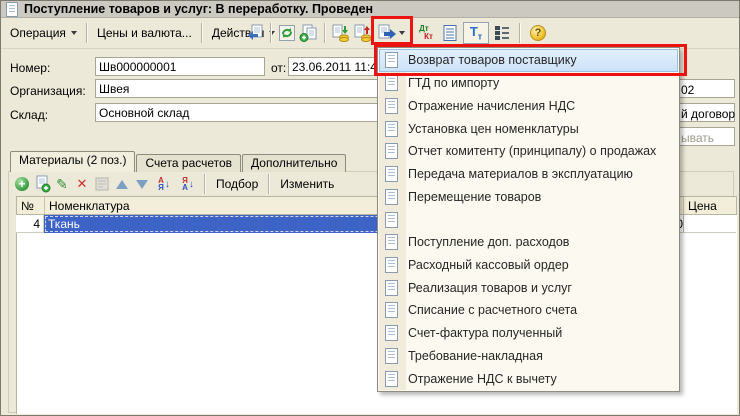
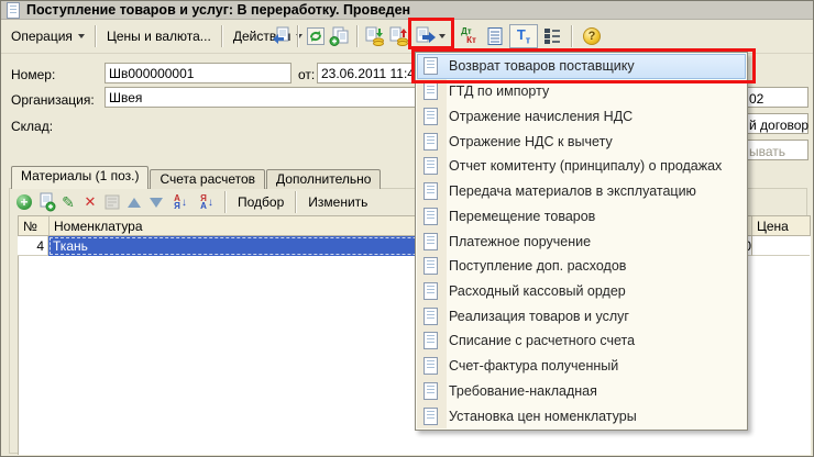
  Поступление товаров и услуг: В переработку. Проведен
  Операция
  Цены и валюта...
  Действ
  Дт
  Кт
  Тт
  ?
  Номер:
  Шв000000001
  от:
  23.06.2011 11:4
  Организация:
  Швея
  Склад:
- Основной склад
  02
  й договор
  ывать
- Материалы (2 поз.)
+ Материалы (1 поз.)
  Счета расчетов
  Дополнительно
  +
  ✎
  ✕
  А
  Я
  ↓
  Я
  А
  ↓
  Подбор
  Изменить
  №
  Номенклатура
  Цена
  4
  Ткань
  Возврат товаров поставщику
  ГТД по импорту
  Отражение начисления НДС
- Установка цен номенклатуры
+ Отражение НДС к вычету
  Отчет комитенту (принципалу) о продажах
  Передача материалов в эксплуатацию
  Перемещение товаров
+ Платежное поручение
  Поступление доп. расходов
  Расходный кассовый ордер
  Реализация товаров и услуг
  Списание с расчетного счета
  Счет-фактура полученный
  Требование-накладная
- Отражение НДС к вычету
+ Установка цен номенклатуры
